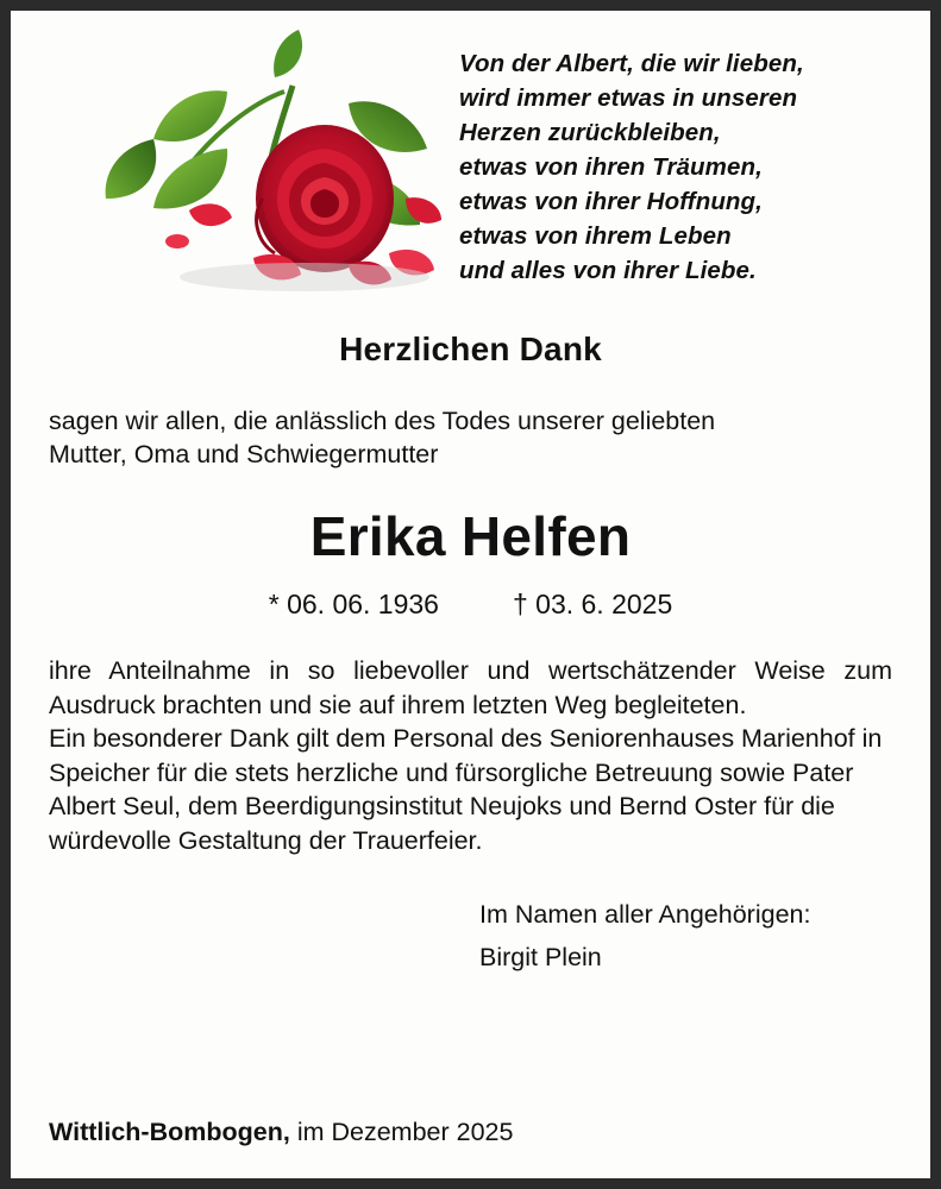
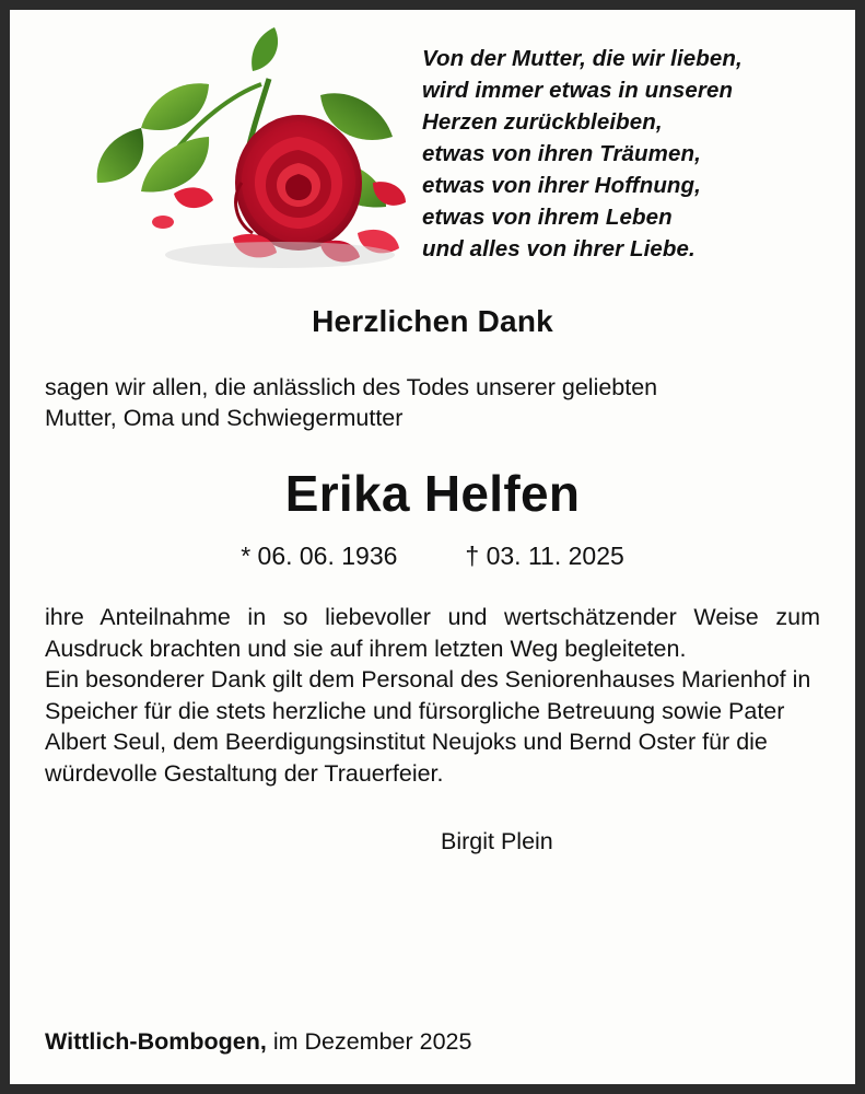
- Von der Albert, die wir lieben,
+ Von der Mutter, die wir lieben,
  wird immer etwas in unseren
  Herzen zurückbleiben,
  etwas von ihren Träumen,
  etwas von ihrer Hoffnung,
  etwas von ihrem Leben
  und alles von ihrer Liebe.
  Herzlichen Dank
  sagen wir allen, die anlässlich des Todes unserer geliebten
  Mutter, Oma und Schwiegermutter
  Erika Helfen
  * 06. 06. 1936
- † 03. 6. 2025
+ † 03. 11. 2025
  ihre Anteilnahme in so liebevoller und wertschätzender Weise zum Ausdruck brachten und sie auf ihrem letzten Weg begleiteten.
  Ein besonderer Dank gilt dem Personal des Seniorenhauses Marienhof in Speicher für die stets herzliche und fürsorgliche Betreuung sowie Pater Albert Seul, dem Beerdigungsinstitut Neujoks und Bernd Oster für die würdevolle Gestaltung der Trauerfeier.
- Im Namen aller Angehörigen:
  Birgit Plein
  Wittlich-Bombogen, im Dezember 2025
